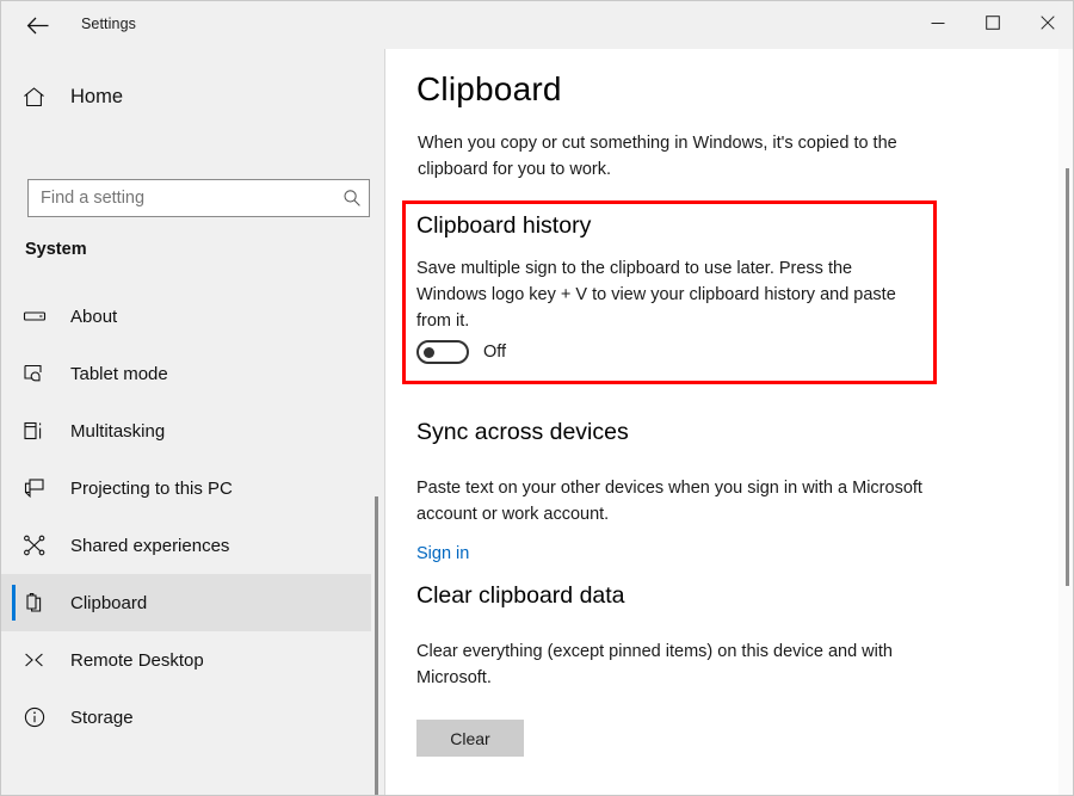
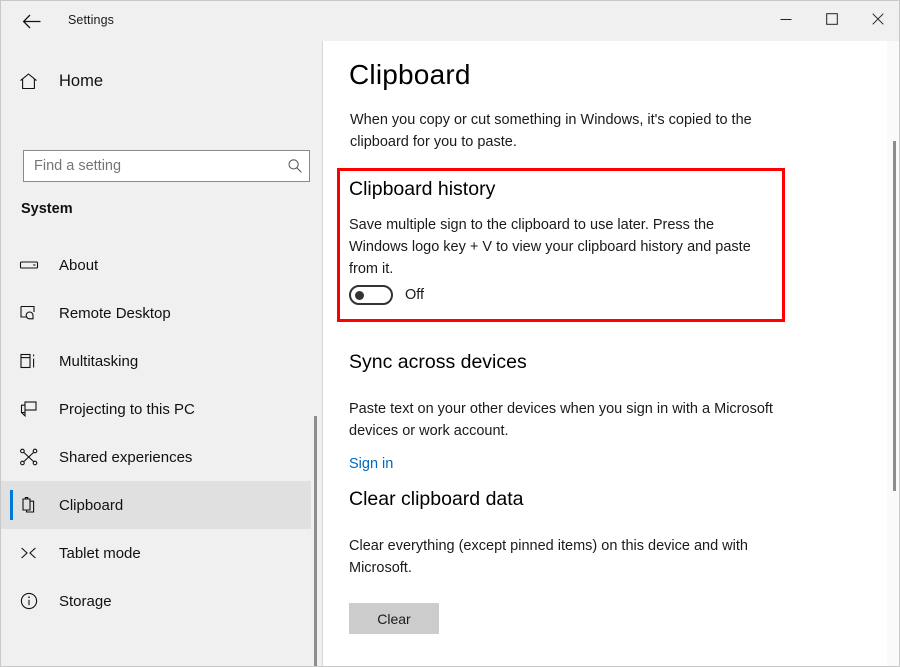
  Settings
  Home
  Find a setting
  System
  About
- Tablet mode
+ Remote Desktop
  Multitasking
  Projecting to this PC
  Shared experiences
  Clipboard
- Remote Desktop
+ Tablet mode
  Storage
  Clipboard
- When you copy or cut something in Windows, it's copied to the clipboard for you to work.
+ When you copy or cut something in Windows, it's copied to the clipboard for you to paste.
  Clipboard history
  Save multiple sign to the clipboard to use later. Press the Windows logo key + V to view your clipboard history and paste from it.
  Off
  Sync across devices
- Paste text on your other devices when you sign in with a Microsoft account or work account.
+ Paste text on your other devices when you sign in with a Microsoft devices or work account.
  Sign in
  Clear clipboard data
  Clear everything (except pinned items) on this device and with Microsoft.
  Clear
